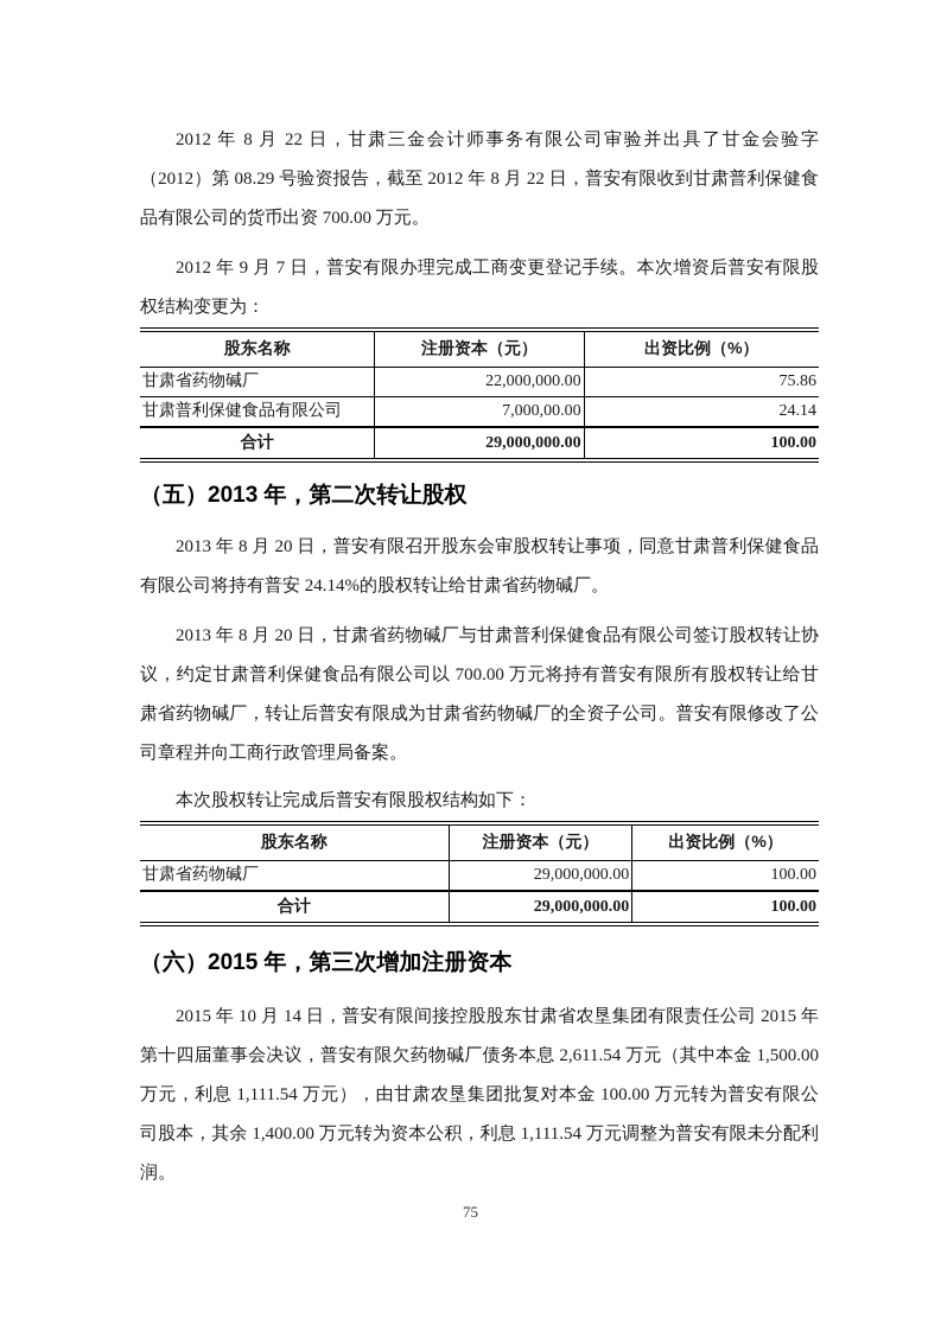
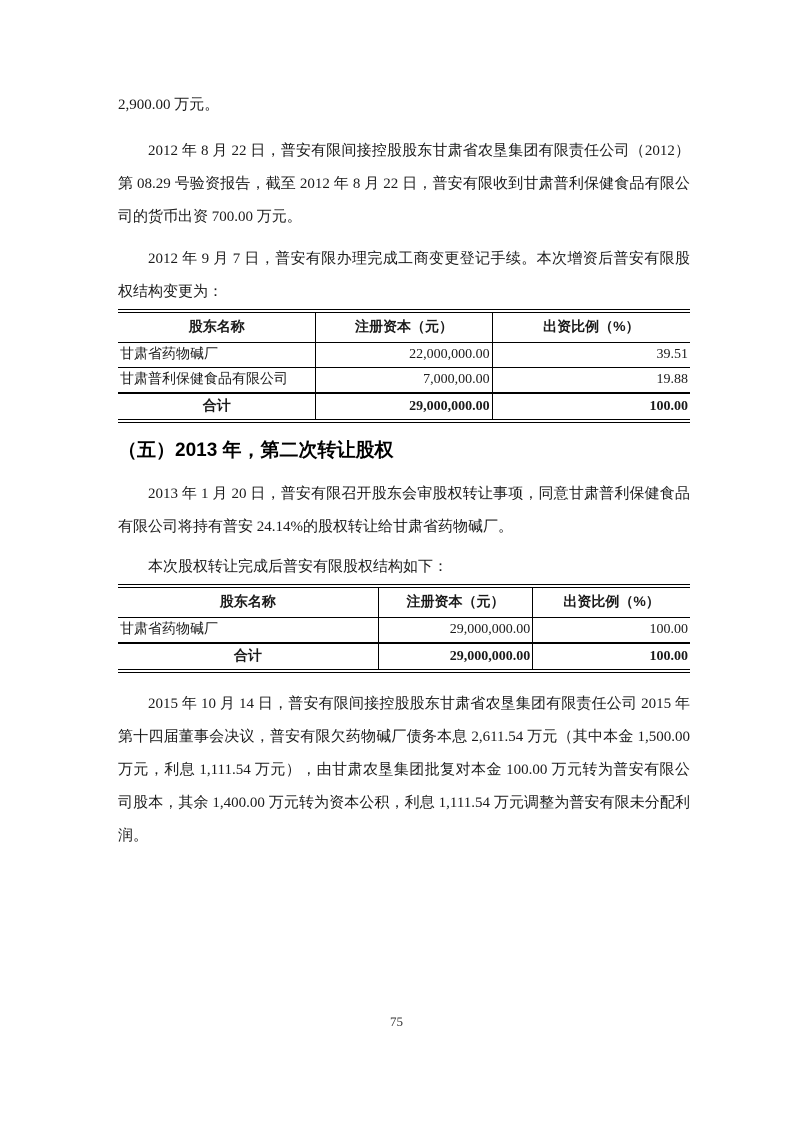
+ 2,900.00 万元。
- 2012 年 8 月 22 日，甘肃三金会计师事务有限公司审验并出具了甘金会验字（2012）第 08.29 号验资报告，截至 2012 年 8 月 22 日，普安有限收到甘肃普利保健食品有限公司的货币出资 700.00 万元。
+ 2012 年 8 月 22 日，普安有限间接控股股东甘肃省农垦集团有限责任公司（2012）第 08.29 号验资报告，截至 2012 年 8 月 22 日，普安有限收到甘肃普利保健食品有限公司的货币出资 700.00 万元。
  2012 年 9 月 7 日，普安有限办理完成工商变更登记手续。本次增资后普安有限股权结构变更为：
  股东名称	注册资本（元）	出资比例（%）
- 甘肃省药物碱厂	22,000,000.00	75.86
+ 甘肃省药物碱厂	22,000,000.00	39.51
- 甘肃普利保健食品有限公司	7,000,00.00	24.14
+ 甘肃普利保健食品有限公司	7,000,00.00	19.88
  合计	29,000,000.00	100.00
  （五）2013 年，第二次转让股权
- 2013 年 8 月 20 日，普安有限召开股东会审股权转让事项，同意甘肃普利保健食品有限公司将持有普安 24.14%的股权转让给甘肃省药物碱厂。
+ 2013 年 1 月 20 日，普安有限召开股东会审股权转让事项，同意甘肃普利保健食品有限公司将持有普安 24.14%的股权转让给甘肃省药物碱厂。
- 2013 年 8 月 20 日，甘肃省药物碱厂与甘肃普利保健食品有限公司签订股权转让协议，约定甘肃普利保健食品有限公司以 700.00 万元将持有普安有限所有股权转让给甘肃省药物碱厂，转让后普安有限成为甘肃省药物碱厂的全资子公司。普安有限修改了公司章程并向工商行政管理局备案。
  本次股权转让完成后普安有限股权结构如下：
  股东名称	注册资本（元）	出资比例（%）
  甘肃省药物碱厂	29,000,000.00	100.00
  合计	29,000,000.00	100.00
- （六）2015 年，第三次增加注册资本
  2015 年 10 月 14 日，普安有限间接控股股东甘肃省农垦集团有限责任公司 2015 年第十四届董事会决议，普安有限欠药物碱厂债务本息 2,611.54 万元（其中本金 1,500.00 万元，利息 1,111.54 万元），由甘肃农垦集团批复对本金 100.00 万元转为普安有限公司股本，其余 1,400.00 万元转为资本公积，利息 1,111.54 万元调整为普安有限未分配利润。
  75
